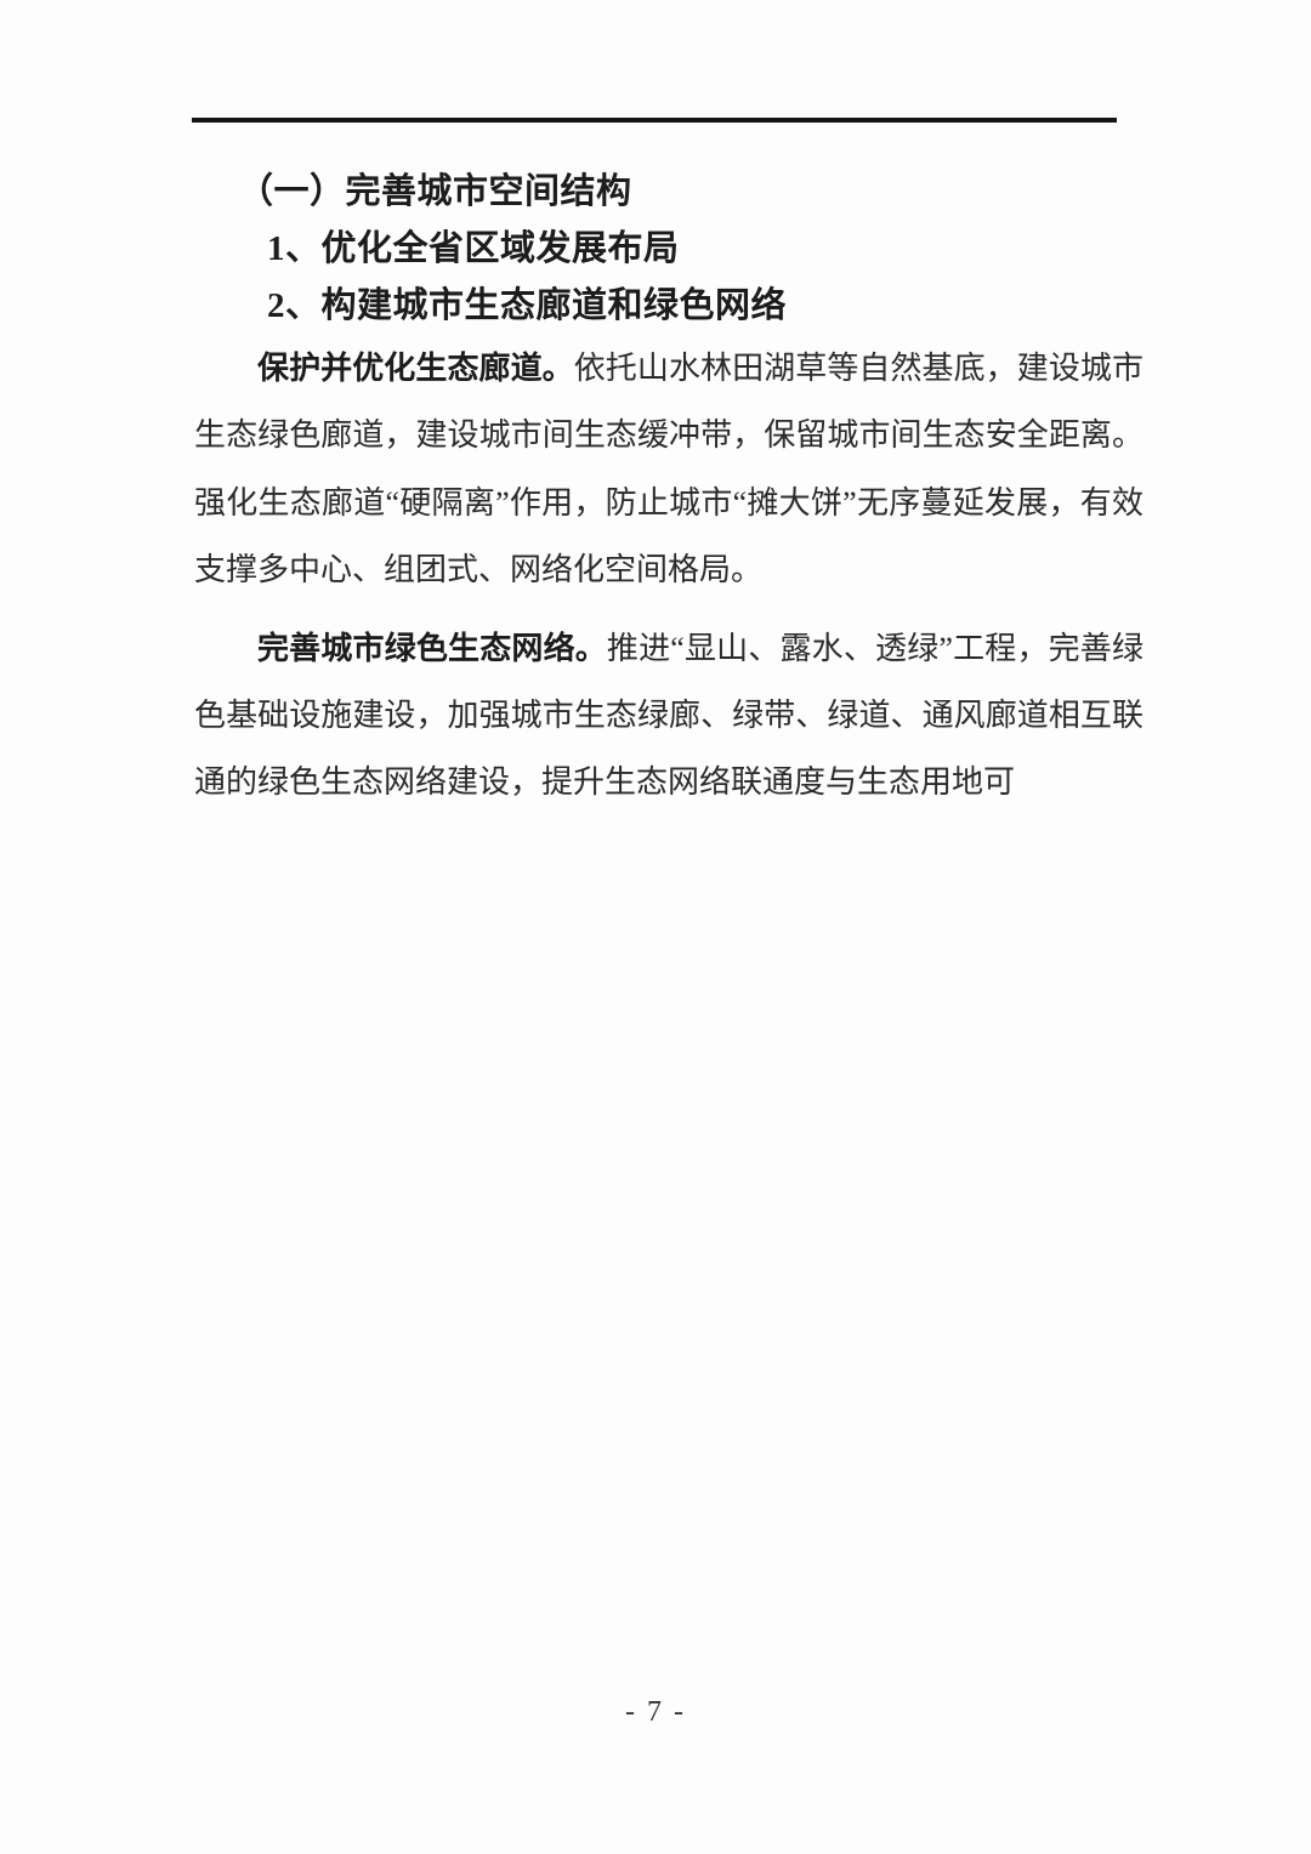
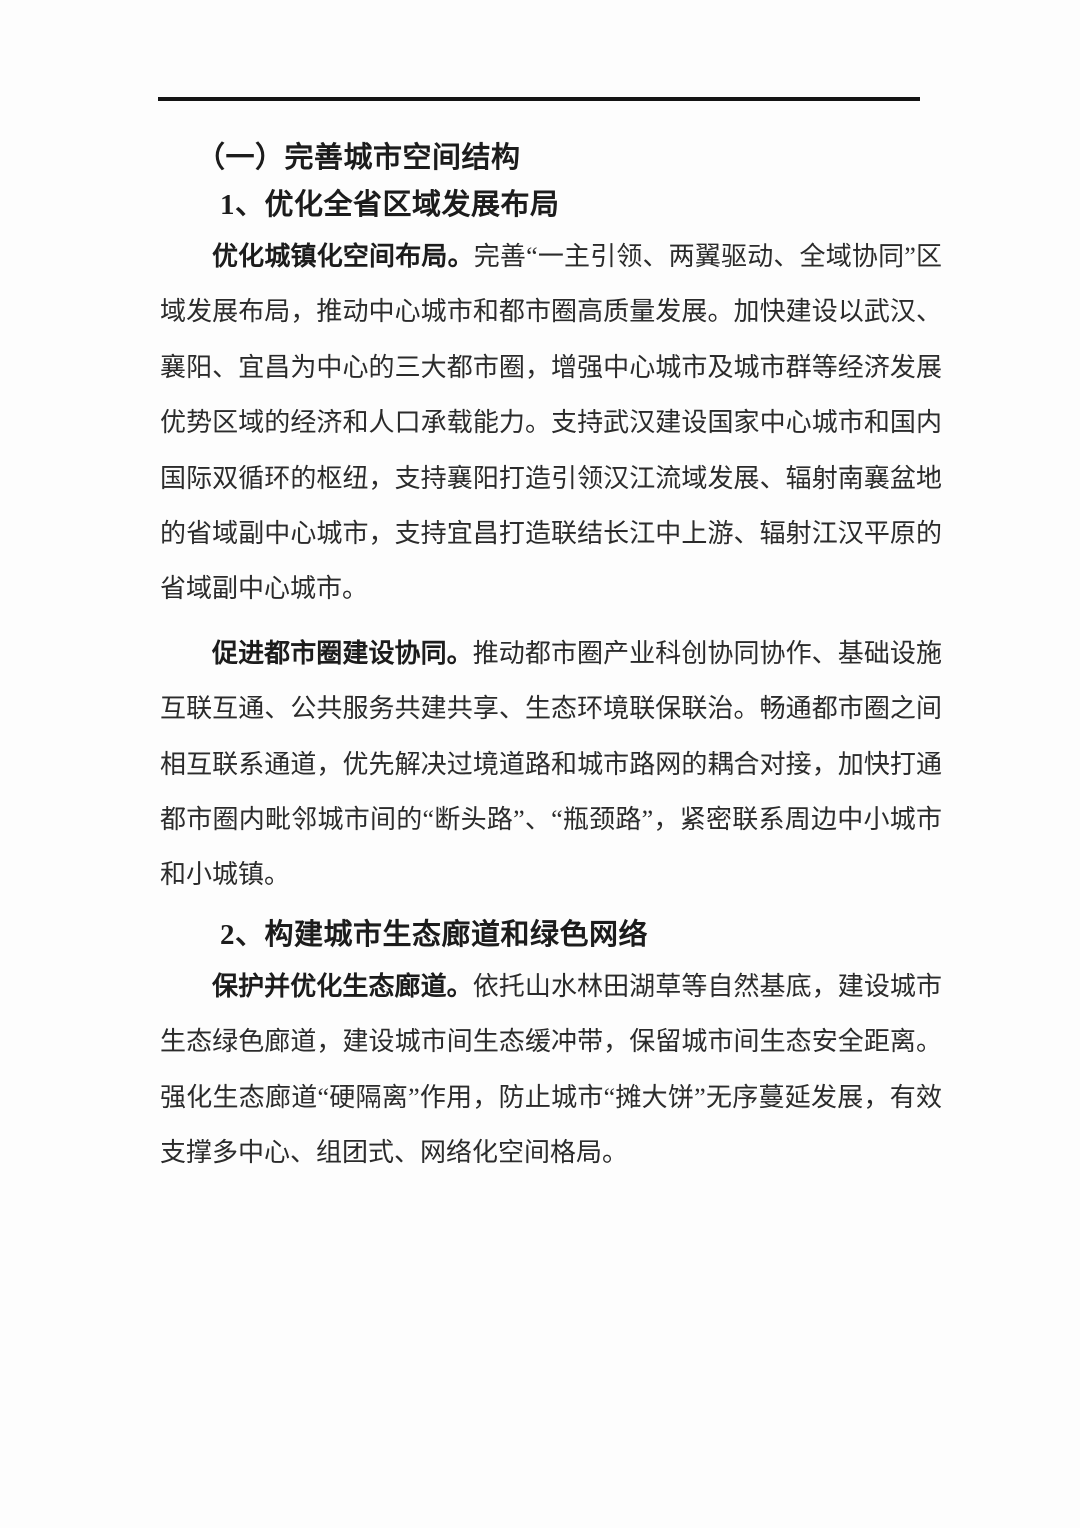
  （一）完善城市空间结构
  1、优化全省区域发展布局
+ 优化城镇化空间布局。完善“一主引领、两翼驱动、全域协同”区域发展布局，推动中心城市和都市圈高质量发展。加快建设以武汉、襄阳、宜昌为中心的三大都市圈，增强中心城市及城市群等经济发展优势区域的经济和人口承载能力。支持武汉建设国家中心城市和国内国际双循环的枢纽，支持襄阳打造引领汉江流域发展、辐射南襄盆地的省域副中心城市，支持宜昌打造联结长江中上游、辐射江汉平原的省域副中心城市。
+ 促进都市圈建设协同。推动都市圈产业科创协同协作、基础设施互联互通、公共服务共建共享、生态环境联保联治。畅通都市圈之间相互联系通道，优先解决过境道路和城市路网的耦合对接，加快打通都市圈内毗邻城市间的“断头路”、“瓶颈路”，紧密联系周边中小城市和小城镇。
  2、构建城市生态廊道和绿色网络
  保护并优化生态廊道。依托山水林田湖草等自然基底，建设城市生态绿色廊道，建设城市间生态缓冲带，保留城市间生态安全距离。强化生态廊道“硬隔离”作用，防止城市“摊大饼”无序蔓延发展，有效支撑多中心、组团式、网络化空间格局。
- 完善城市绿色生态网络。推进“显山、露水、透绿”工程，完善绿色基础设施建设，加强城市生态绿廊、绿带、绿道、通风廊道相互联通的绿色生态网络建设，提升生态网络联通度与生态用地可
- - 7 -
